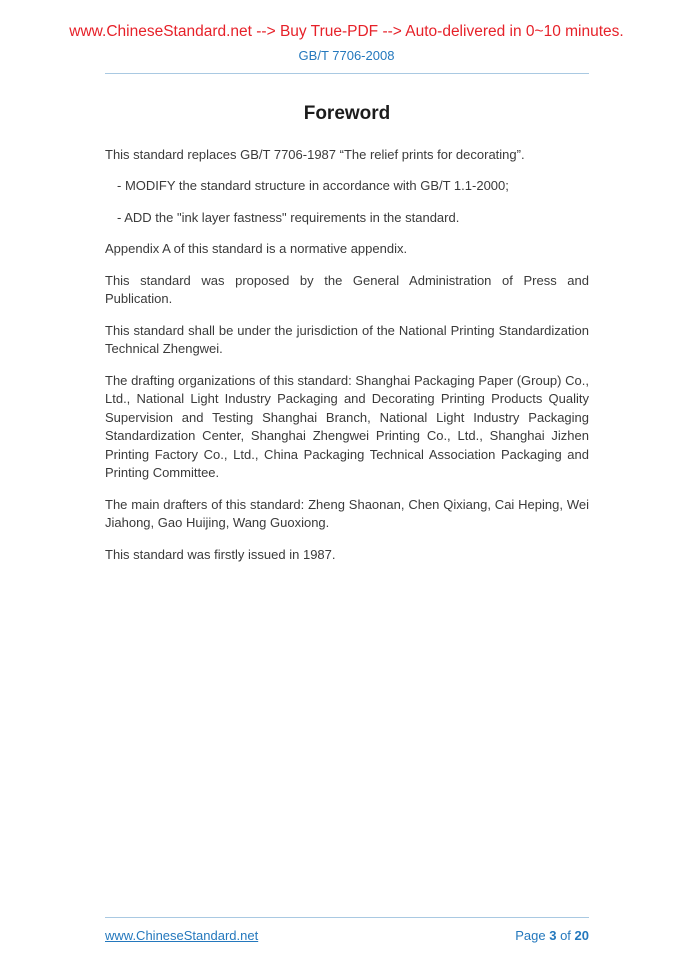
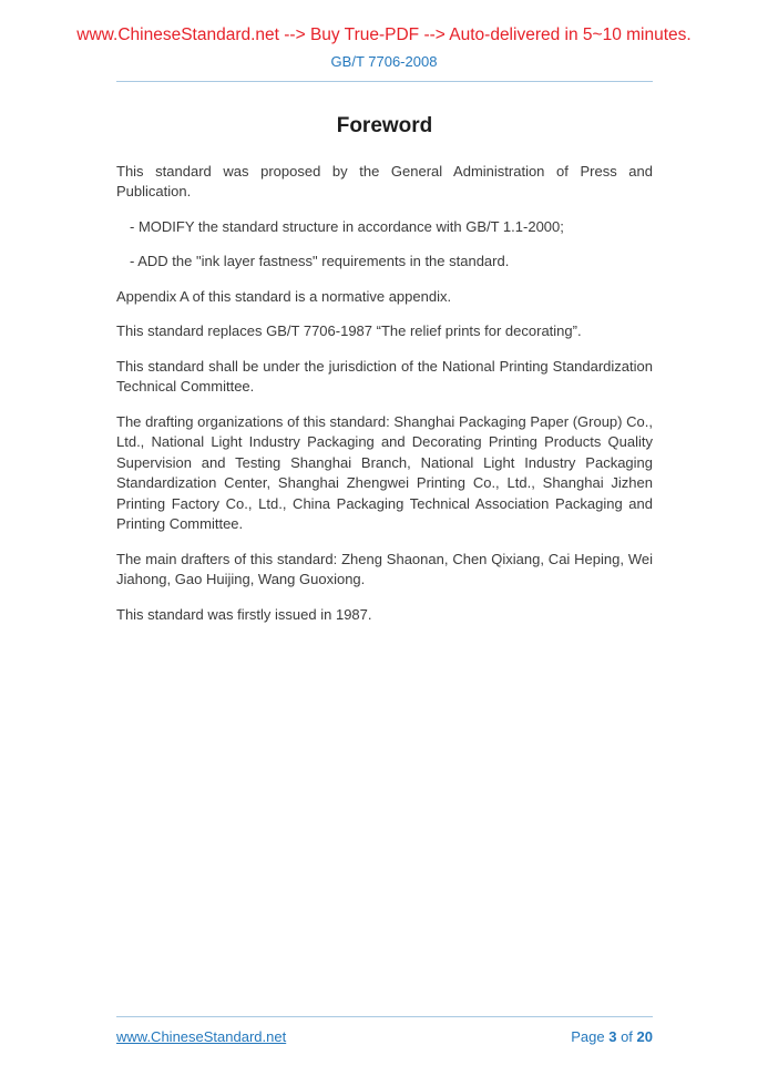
- www.ChineseStandard.net --> Buy True-PDF --> Auto-delivered in 0~10 minutes.
+ www.ChineseStandard.net --> Buy True-PDF --> Auto-delivered in 5~10 minutes.
  GB/T 7706-2008
  Foreword
- This standard replaces GB/T 7706-1987 “The relief prints for decorating”.
+ This standard was proposed by the General Administration of Press and Publication.
  - MODIFY the standard structure in accordance with GB/T 1.1-2000;
  - ADD the "ink layer fastness" requirements in the standard.
  Appendix A of this standard is a normative appendix.
- This standard was proposed by the General Administration of Press and Publication.
+ This standard replaces GB/T 7706-1987 “The relief prints for decorating”.
- This standard shall be under the jurisdiction of the National Printing Standardization Technical Zhengwei.
+ This standard shall be under the jurisdiction of the National Printing Standardization Technical Committee.
  The drafting organizations of this standard: Shanghai Packaging Paper (Group) Co., Ltd., National Light Industry Packaging and Decorating Printing Products Quality Supervision and Testing Shanghai Branch, National Light Industry Packaging Standardization Center, Shanghai Zhengwei Printing Co., Ltd., Shanghai Jizhen Printing Factory Co., Ltd., China Packaging Technical Association Packaging and Printing Committee.
  The main drafters of this standard: Zheng Shaonan, Chen Qixiang, Cai Heping, Wei Jiahong, Gao Huijing, Wang Guoxiong.
  This standard was firstly issued in 1987.
  www.ChineseStandard.net
  Page 3 of 20
